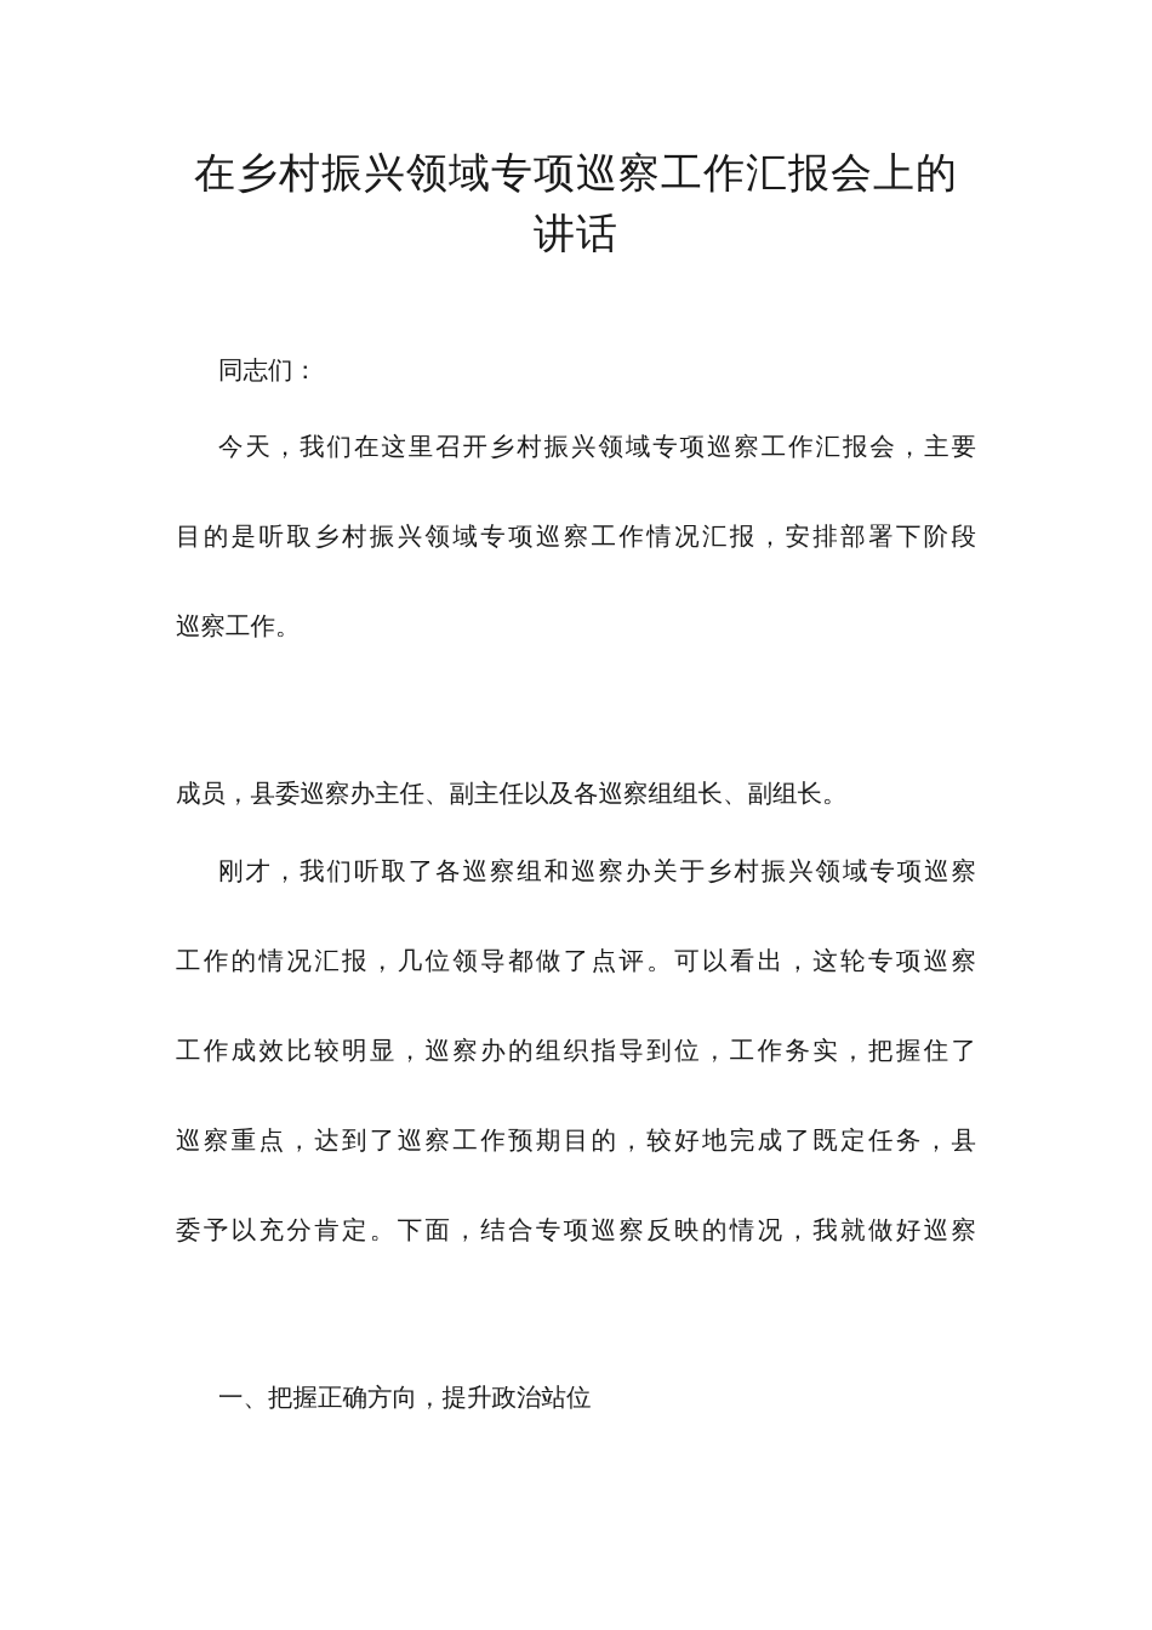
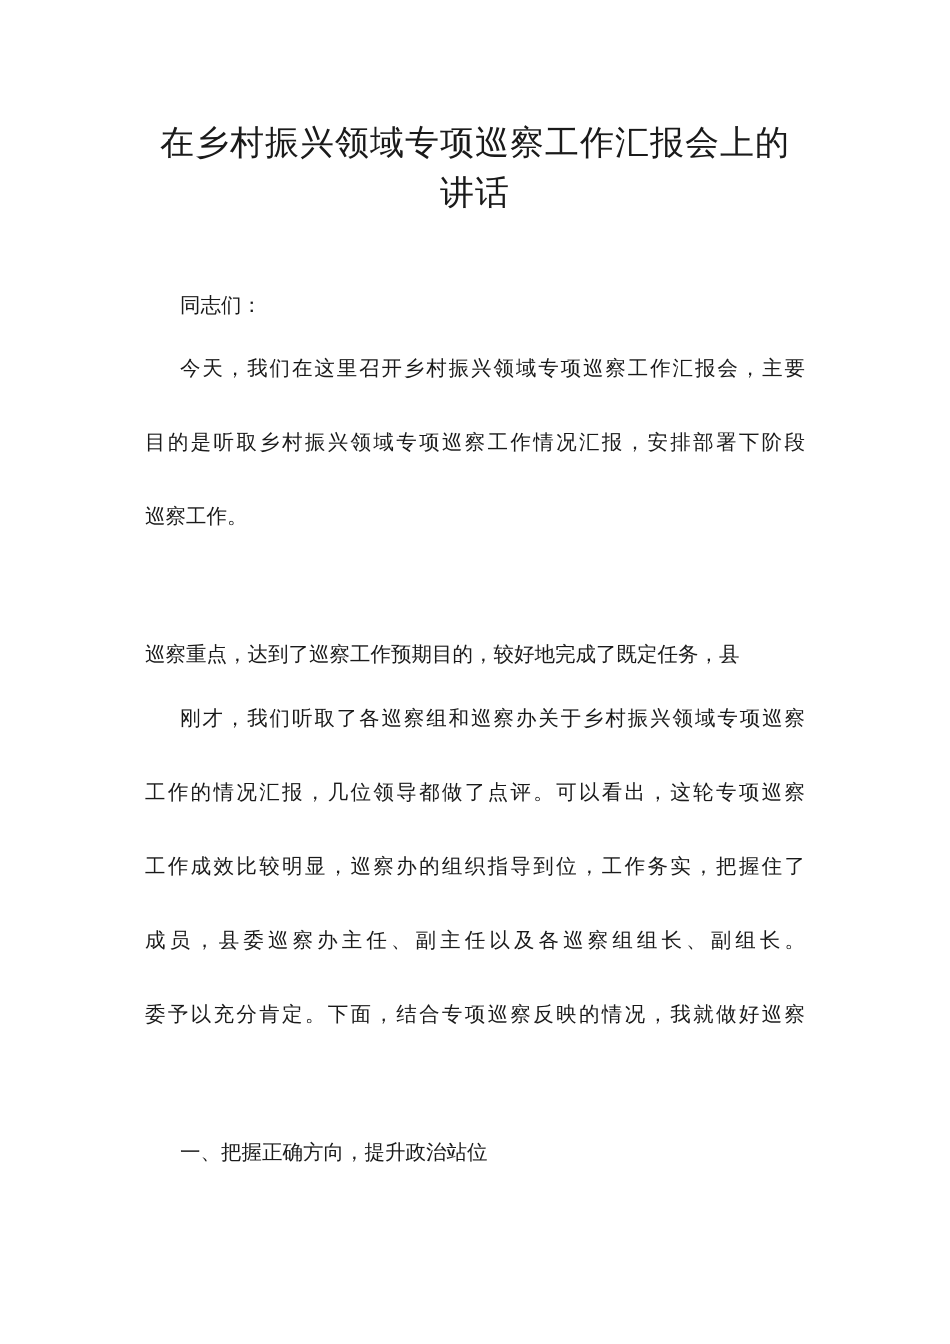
  在乡村振兴领域专项巡察工作汇报会上的
  讲话
  同志们：
  今天，我们在这里召开乡村振兴领域专项巡察工作汇报会，主要
  目的是听取乡村振兴领域专项巡察工作情况汇报，安排部署下阶段
  巡察工作。
- 成员，县委巡察办主任、副主任以及各巡察组组长、副组长。
+ 巡察重点，达到了巡察工作预期目的，较好地完成了既定任务，县
  刚才，我们听取了各巡察组和巡察办关于乡村振兴领域专项巡察
  工作的情况汇报，几位领导都做了点评。可以看出，这轮专项巡察
  工作成效比较明显，巡察办的组织指导到位，工作务实，把握住了
- 巡察重点，达到了巡察工作预期目的，较好地完成了既定任务，县
+ 成员，县委巡察办主任、副主任以及各巡察组组长、副组长。
  委予以充分肯定。下面，结合专项巡察反映的情况，我就做好巡察
  一、把握正确方向，提升政治站位
